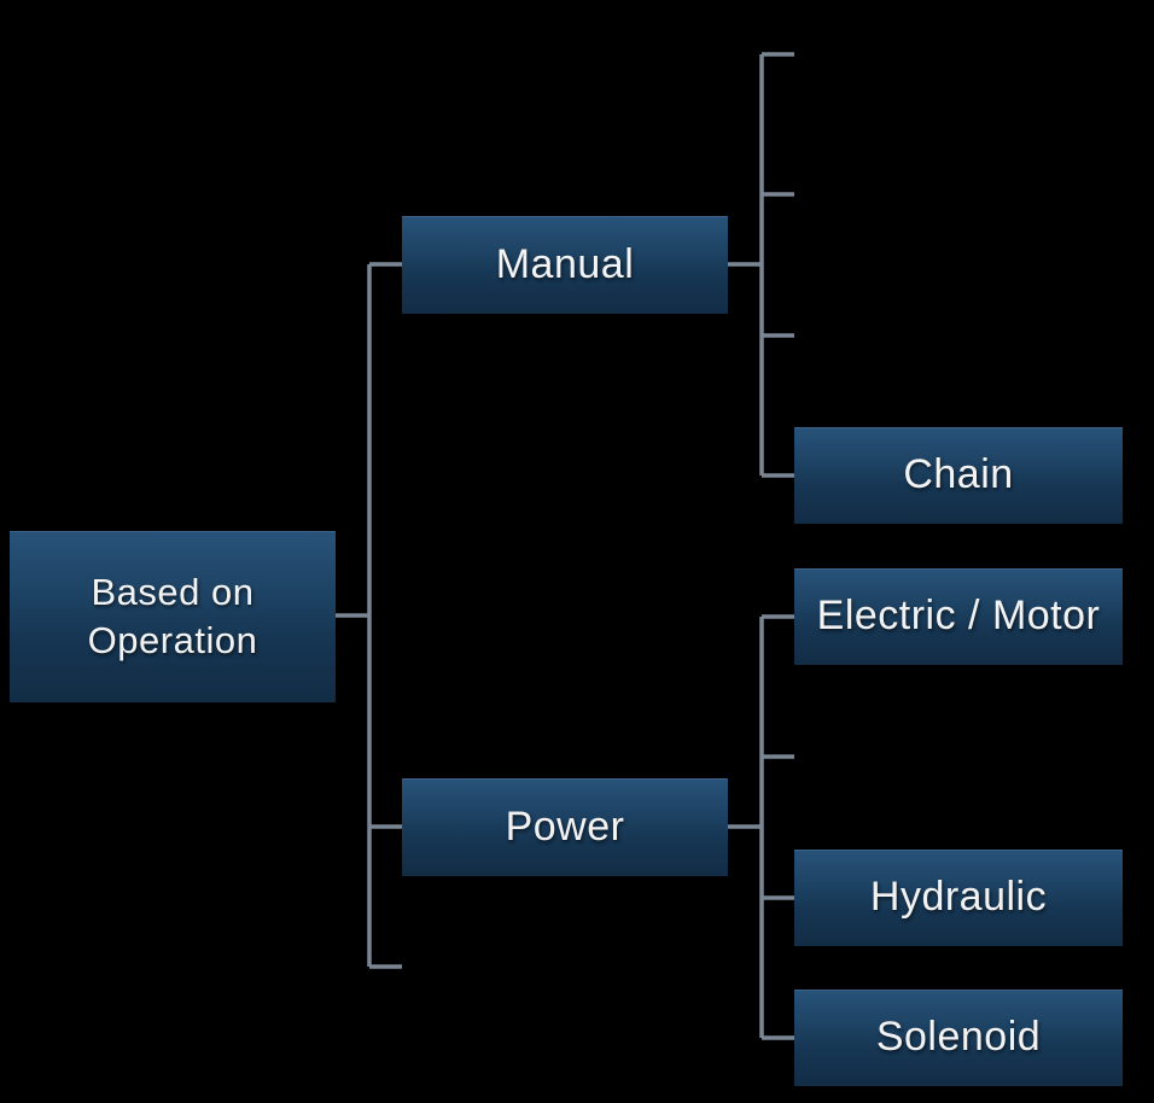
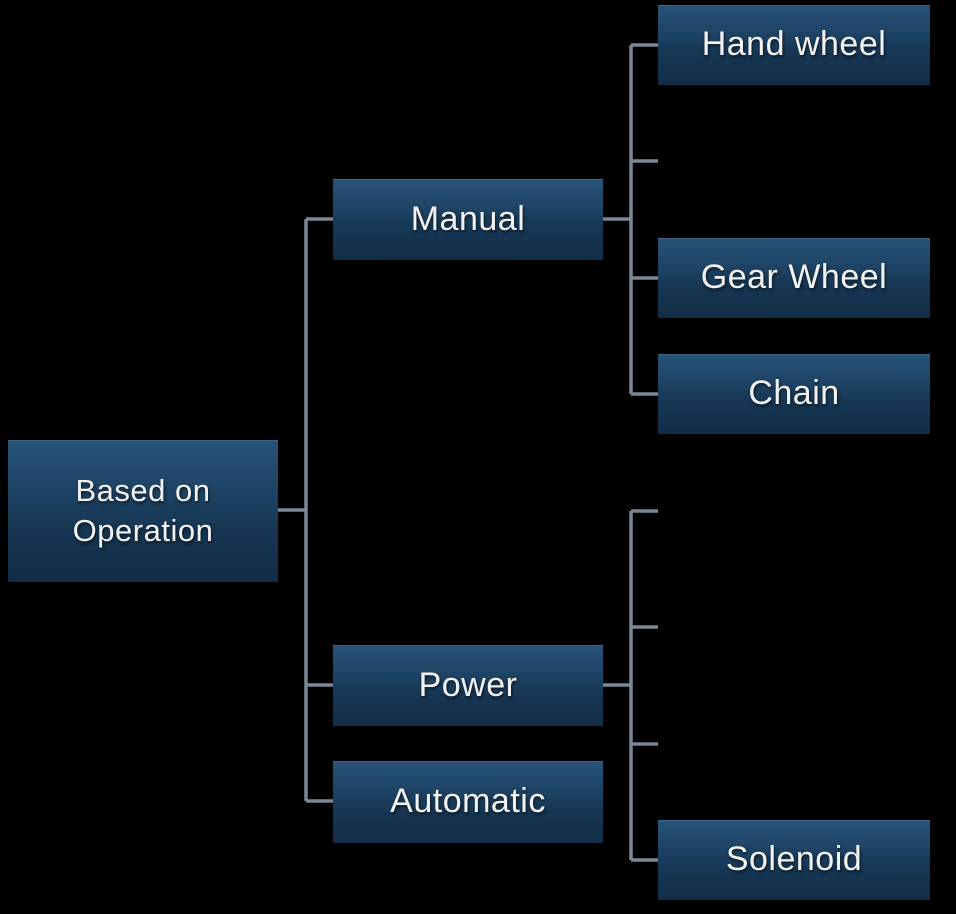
  Based on Operation
  Manual
  Power
+ Automatic
+ Hand wheel
+ Gear Wheel
  Chain
- Electric / Motor
- Hydraulic
  Solenoid
